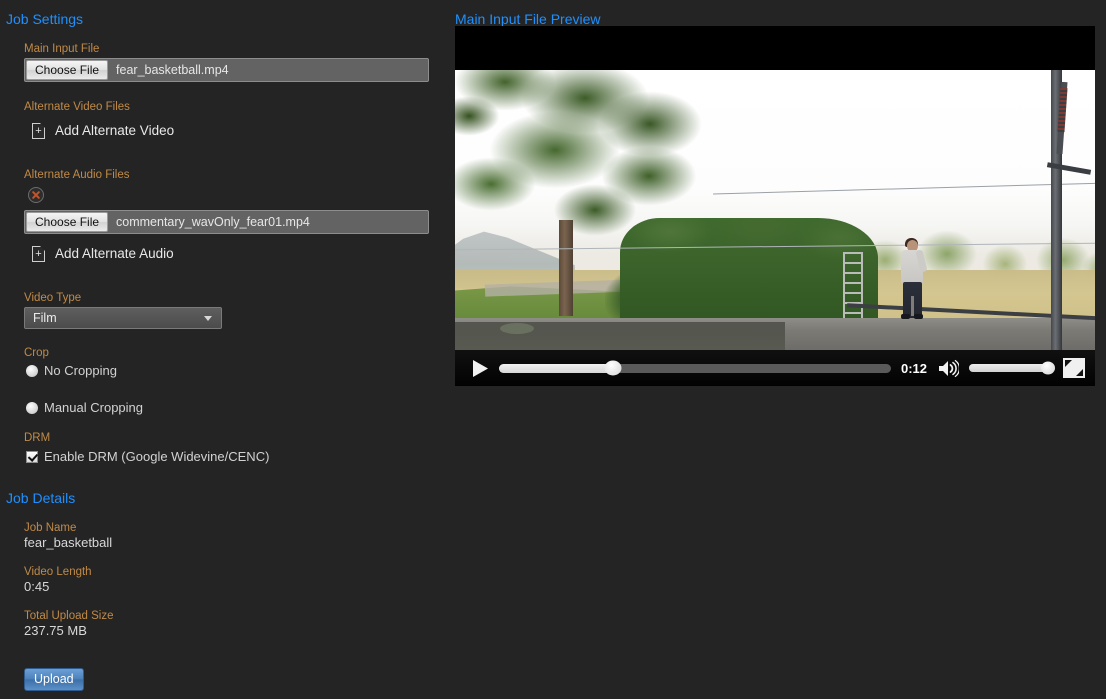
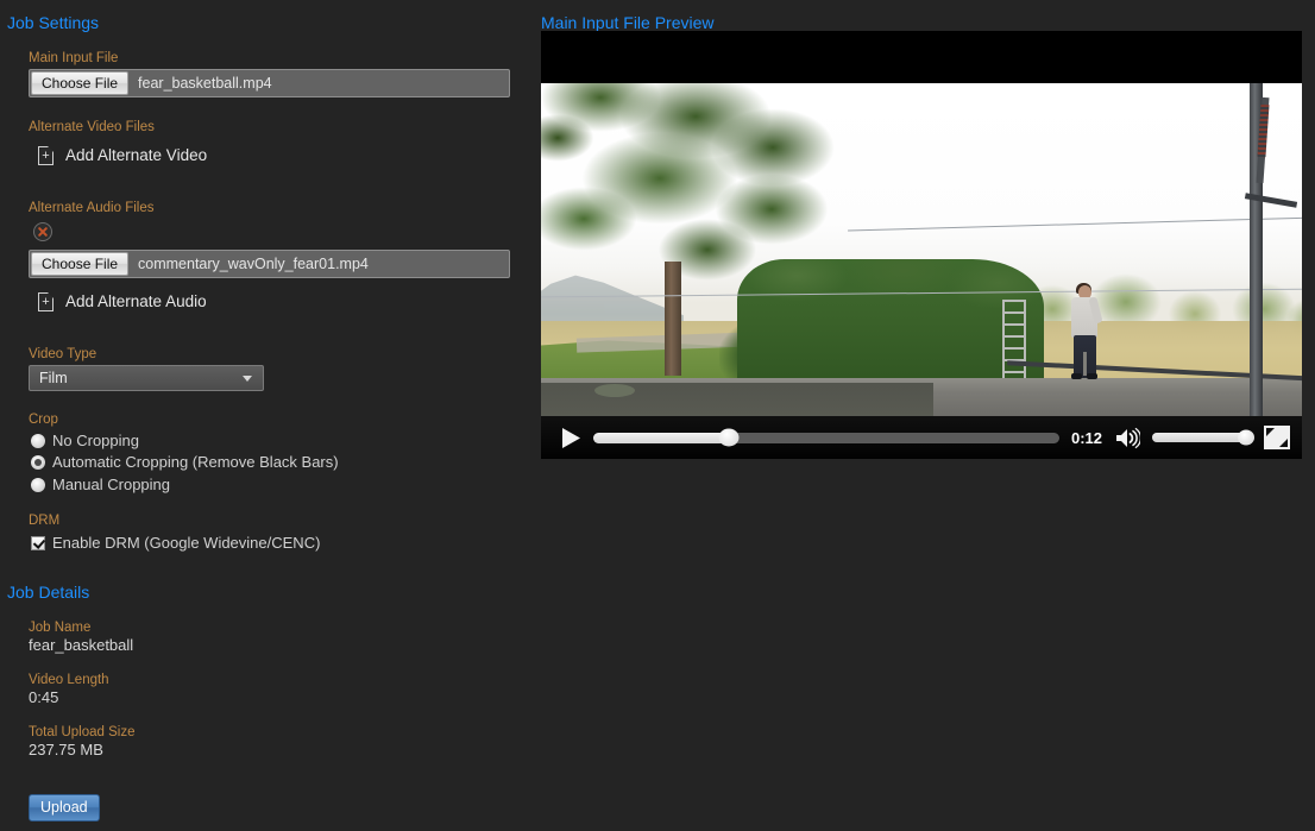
  Job Settings
  Main Input File
  Choose File
  fear_basketball.mp4
  Alternate Video Files
  Add Alternate Video
  Alternate Audio Files
  Choose File
  commentary_wavOnly_fear01.mp4
  Add Alternate Audio
  Video Type
  Film
  Crop
  No Cropping
+ Automatic Cropping (Remove Black Bars)
  Manual Cropping
  DRM
  Enable DRM (Google Widevine/CENC)
  Job Details
  Job Name
  fear_basketball
  Video Length
  0:45
  Total Upload Size
  237.75 MB
  Upload
  Main Input File Preview
  0:12
